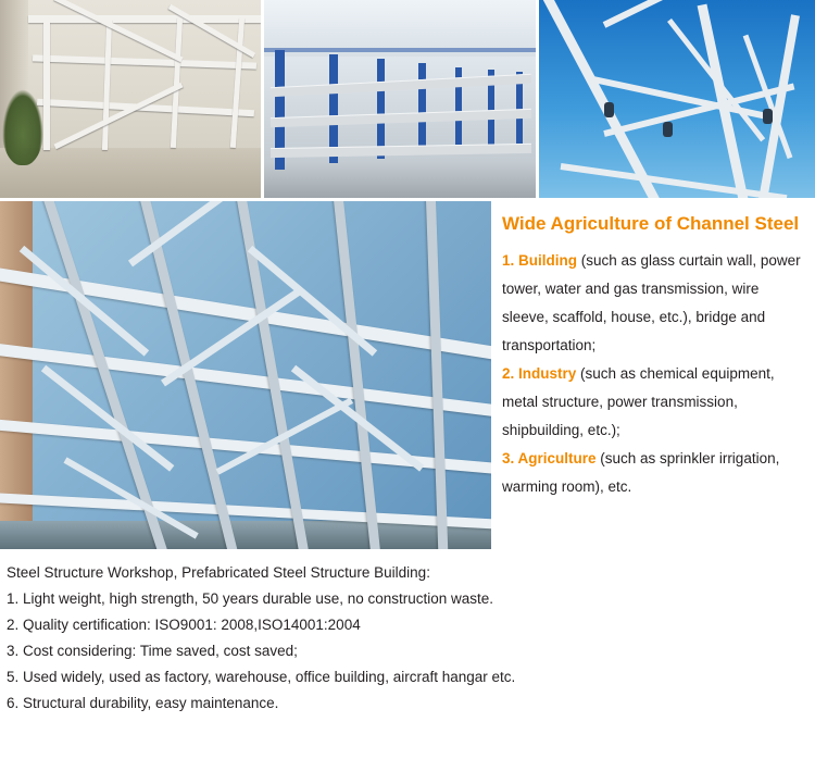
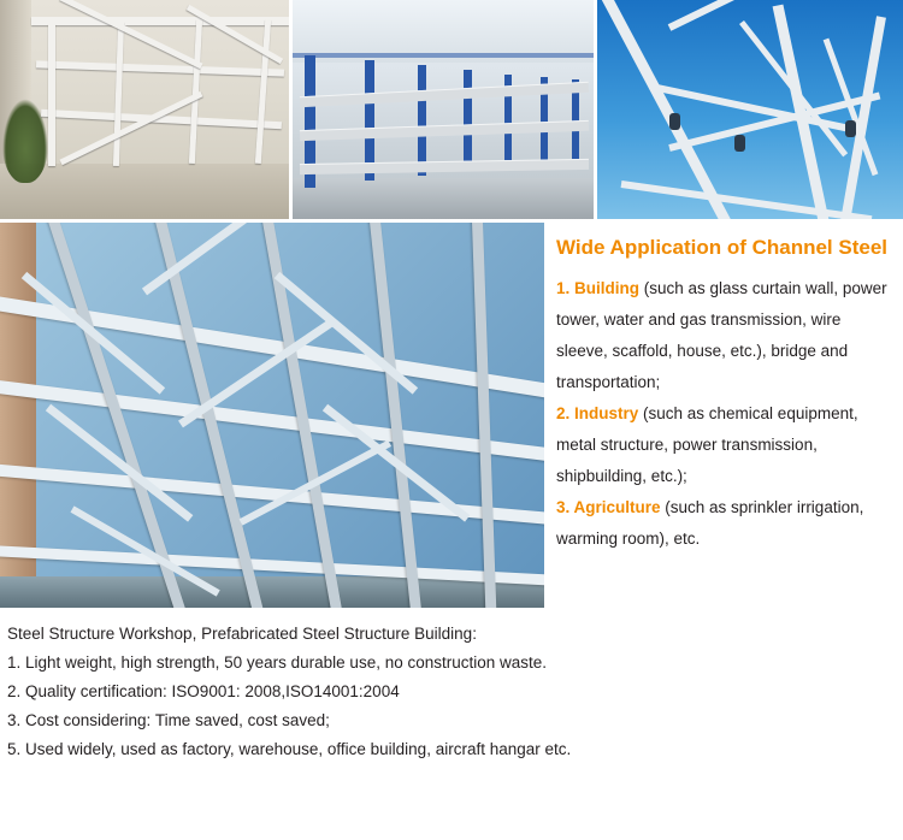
- Wide Agriculture of Channel Steel
+ Wide Application of Channel Steel
  1. Building (such as glass curtain wall, power tower, water and gas transmission, wire sleeve, scaffold, house, etc.), bridge and transportation;
  2. Industry (such as chemical equipment, metal structure, power transmission, shipbuilding, etc.);
  3. Agriculture (such as sprinkler irrigation, warming room), etc.
  Steel Structure Workshop, Prefabricated Steel Structure Building:
  1. Light weight, high strength, 50 years durable use, no construction waste.
  2. Quality certification: ISO9001: 2008,ISO14001:2004
  3. Cost considering: Time saved, cost saved;
  5. Used widely, used as factory, warehouse, office building, aircraft hangar etc.
- 6. Structural durability, easy maintenance.
